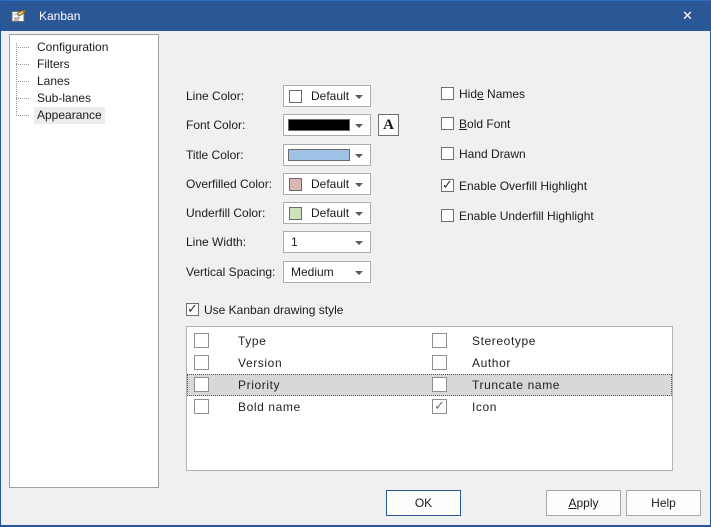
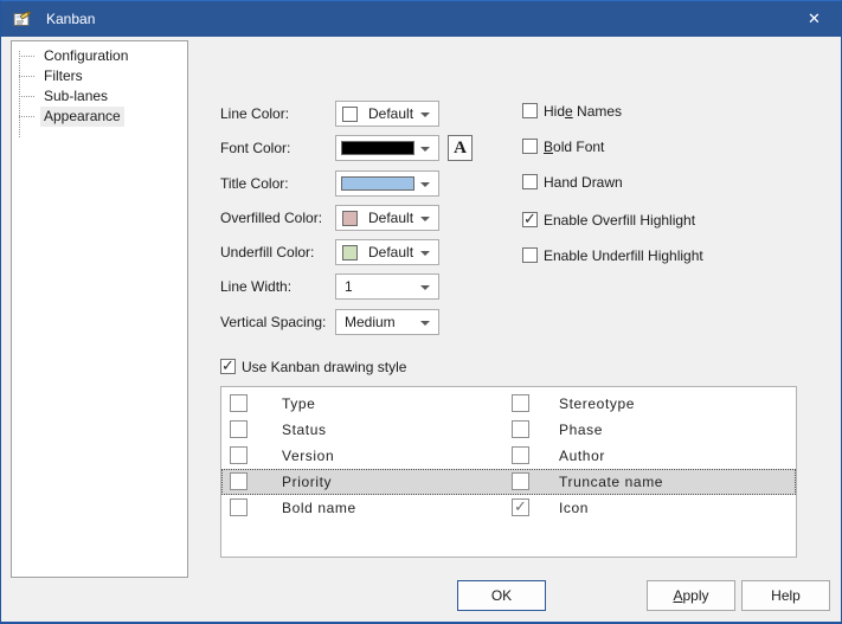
  Kanban
  ✕
  Configuration
  Filters
- Lanes
  Sub-lanes
  Appearance
  Line Color:
  Font Color:
  Title Color:
  Overfilled Color:
  Underfill Color:
  Line Width:
  Vertical Spacing:
  Default
  A
  Default
  Default
  1
  Medium
  Hide Names
  Bold Font
  Hand Drawn
  Enable Overfill Highlight
  Enable Underfill Highlight
  Use Kanban drawing style
  Type
  Stereotype
+ Status
+ Phase
  Version
  Author
  Priority
  Truncate name
  Bold name
  Icon
  OK
  Apply
  Help
